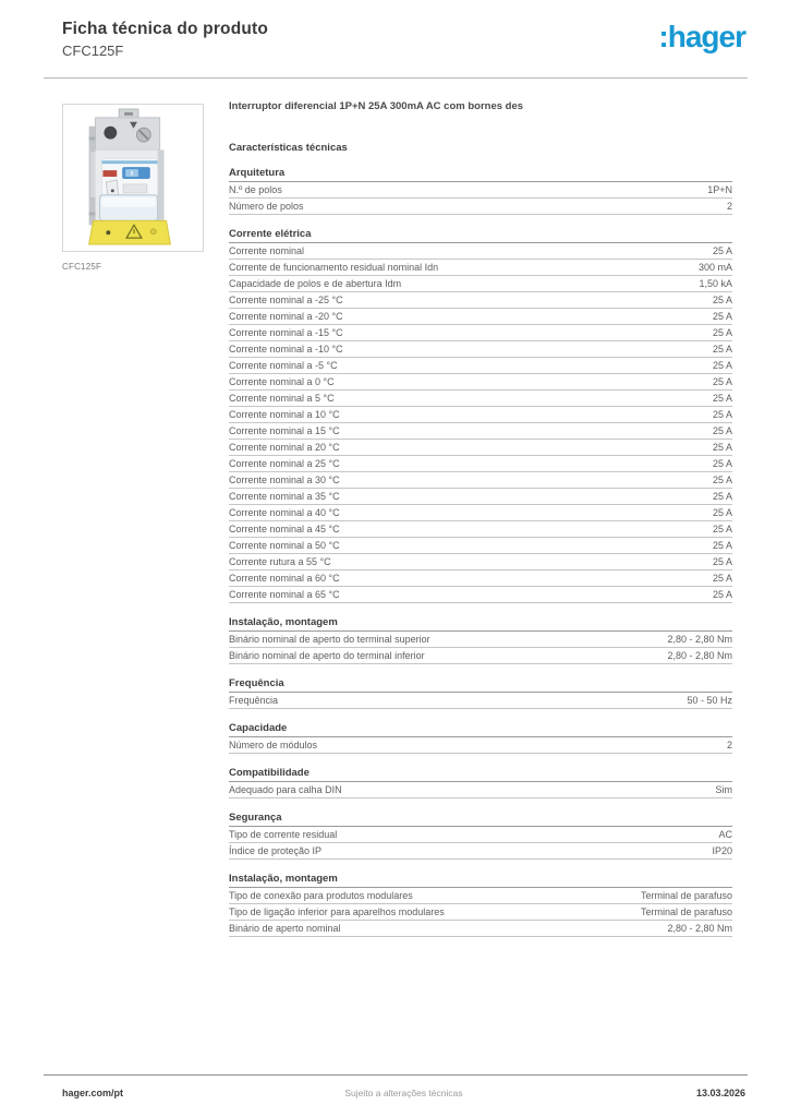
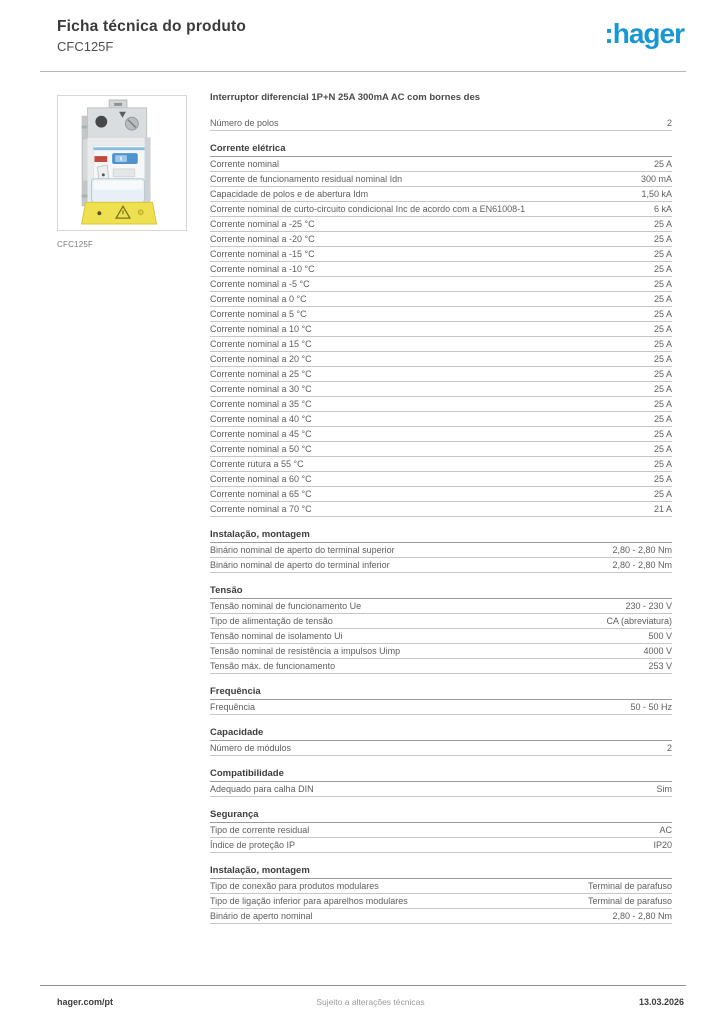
  Ficha técnica do produto
  CFC125F
  :hager
  CFC125F
  Interruptor diferencial 1P+N 25A 300mA AC com bornes des
- Características técnicas
- Arquitetura
- N.º de polos
- 1P+N
  Número de polos
  2
  Corrente elétrica
  Corrente nominal
  25 A
  Corrente de funcionamento residual nominal Idn
  300 mA
  Capacidade de polos e de abertura Idm
  1,50 kA
+ Corrente nominal de curto-circuito condicional Inc de acordo com a EN61008-1
+ 6 kA
  Corrente nominal a -25 °C
  25 A
  Corrente nominal a -20 °C
  25 A
  Corrente nominal a -15 °C
  25 A
  Corrente nominal a -10 °C
  25 A
  Corrente nominal a -5 °C
  25 A
  Corrente nominal a 0 °C
  25 A
  Corrente nominal a 5 °C
  25 A
  Corrente nominal a 10 °C
  25 A
  Corrente nominal a 15 °C
  25 A
  Corrente nominal a 20 °C
  25 A
  Corrente nominal a 25 °C
  25 A
  Corrente nominal a 30 °C
  25 A
  Corrente nominal a 35 °C
  25 A
  Corrente nominal a 40 °C
  25 A
  Corrente nominal a 45 °C
  25 A
  Corrente nominal a 50 °C
  25 A
  Corrente rutura a 55 °C
  25 A
  Corrente nominal a 60 °C
  25 A
  Corrente nominal a 65 °C
  25 A
+ Corrente nominal a 70 °C
+ 21 A
  Instalação, montagem
  Binário nominal de aperto do terminal superior
  2,80 - 2,80 Nm
  Binário nominal de aperto do terminal inferior
  2,80 - 2,80 Nm
+ Tensão
+ Tensão nominal de funcionamento Ue
+ 230 - 230 V
+ Tipo de alimentação de tensão
+ CA (abreviatura)
+ Tensão nominal de isolamento Ui
+ 500 V
+ Tensão nominal de resistência a impulsos Uimp
+ 4000 V
+ Tensão máx. de funcionamento
+ 253 V
  Frequência
  Frequência
  50 - 50 Hz
  Capacidade
  Número de módulos
  2
  Compatibilidade
  Adequado para calha DIN
  Sim
  Segurança
  Tipo de corrente residual
  AC
  Índice de proteção IP
  IP20
  Instalação, montagem
  Tipo de conexão para produtos modulares
  Terminal de parafuso
  Tipo de ligação inferior para aparelhos modulares
  Terminal de parafuso
  Binário de aperto nominal
  2,80 - 2,80 Nm
  hager.com/pt
  Sujeito a alterações técnicas
  13.03.2026
